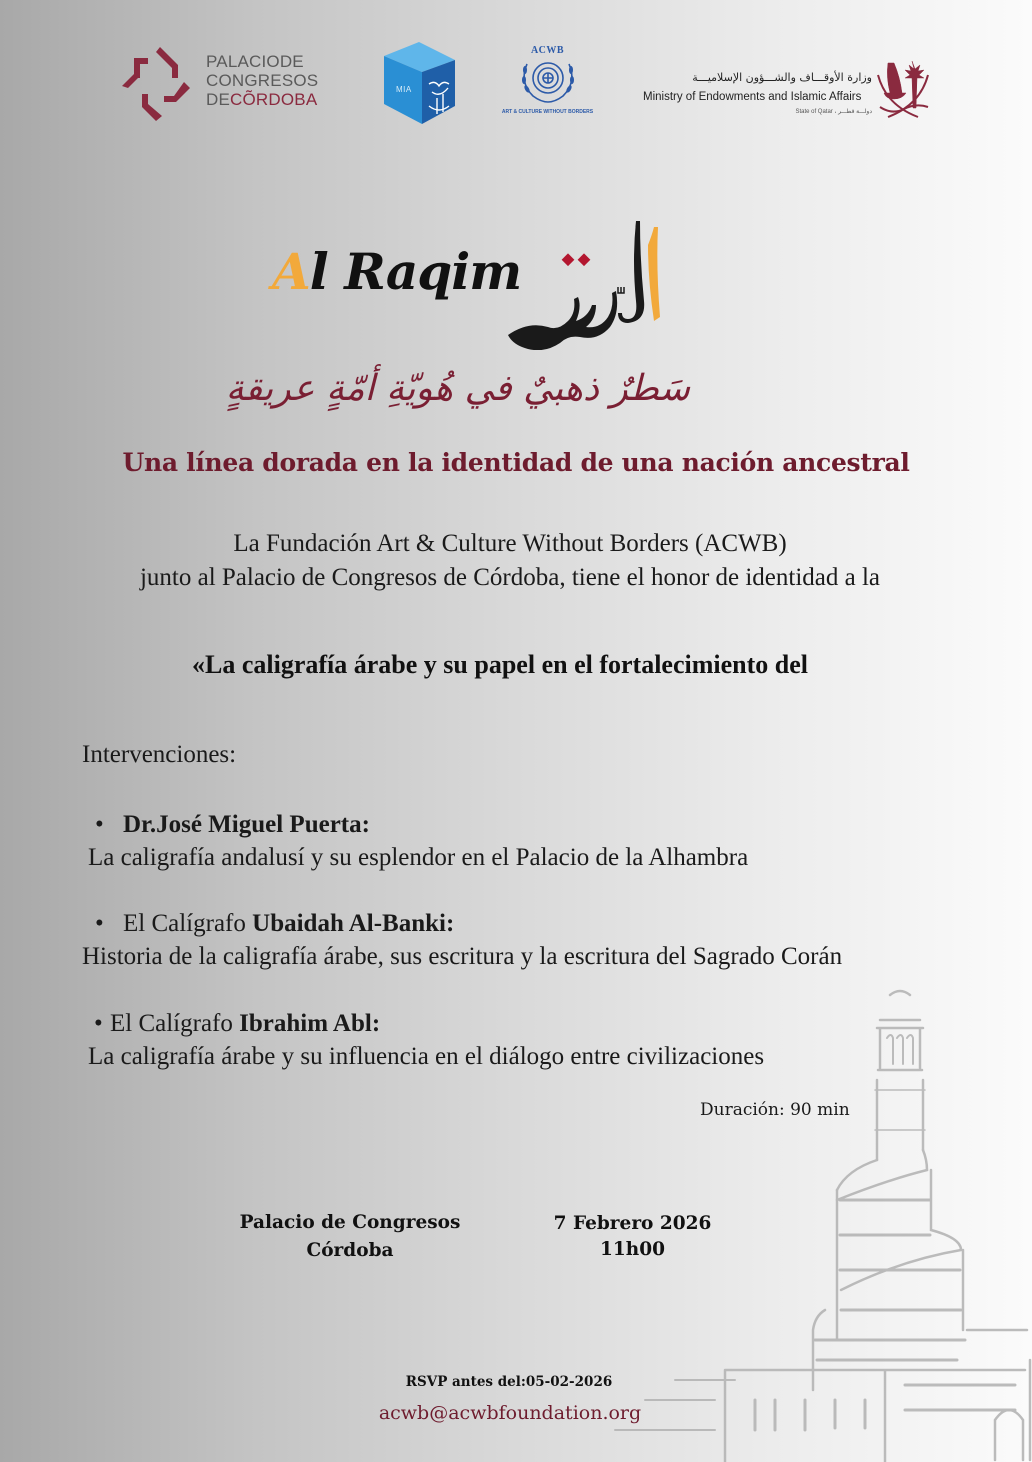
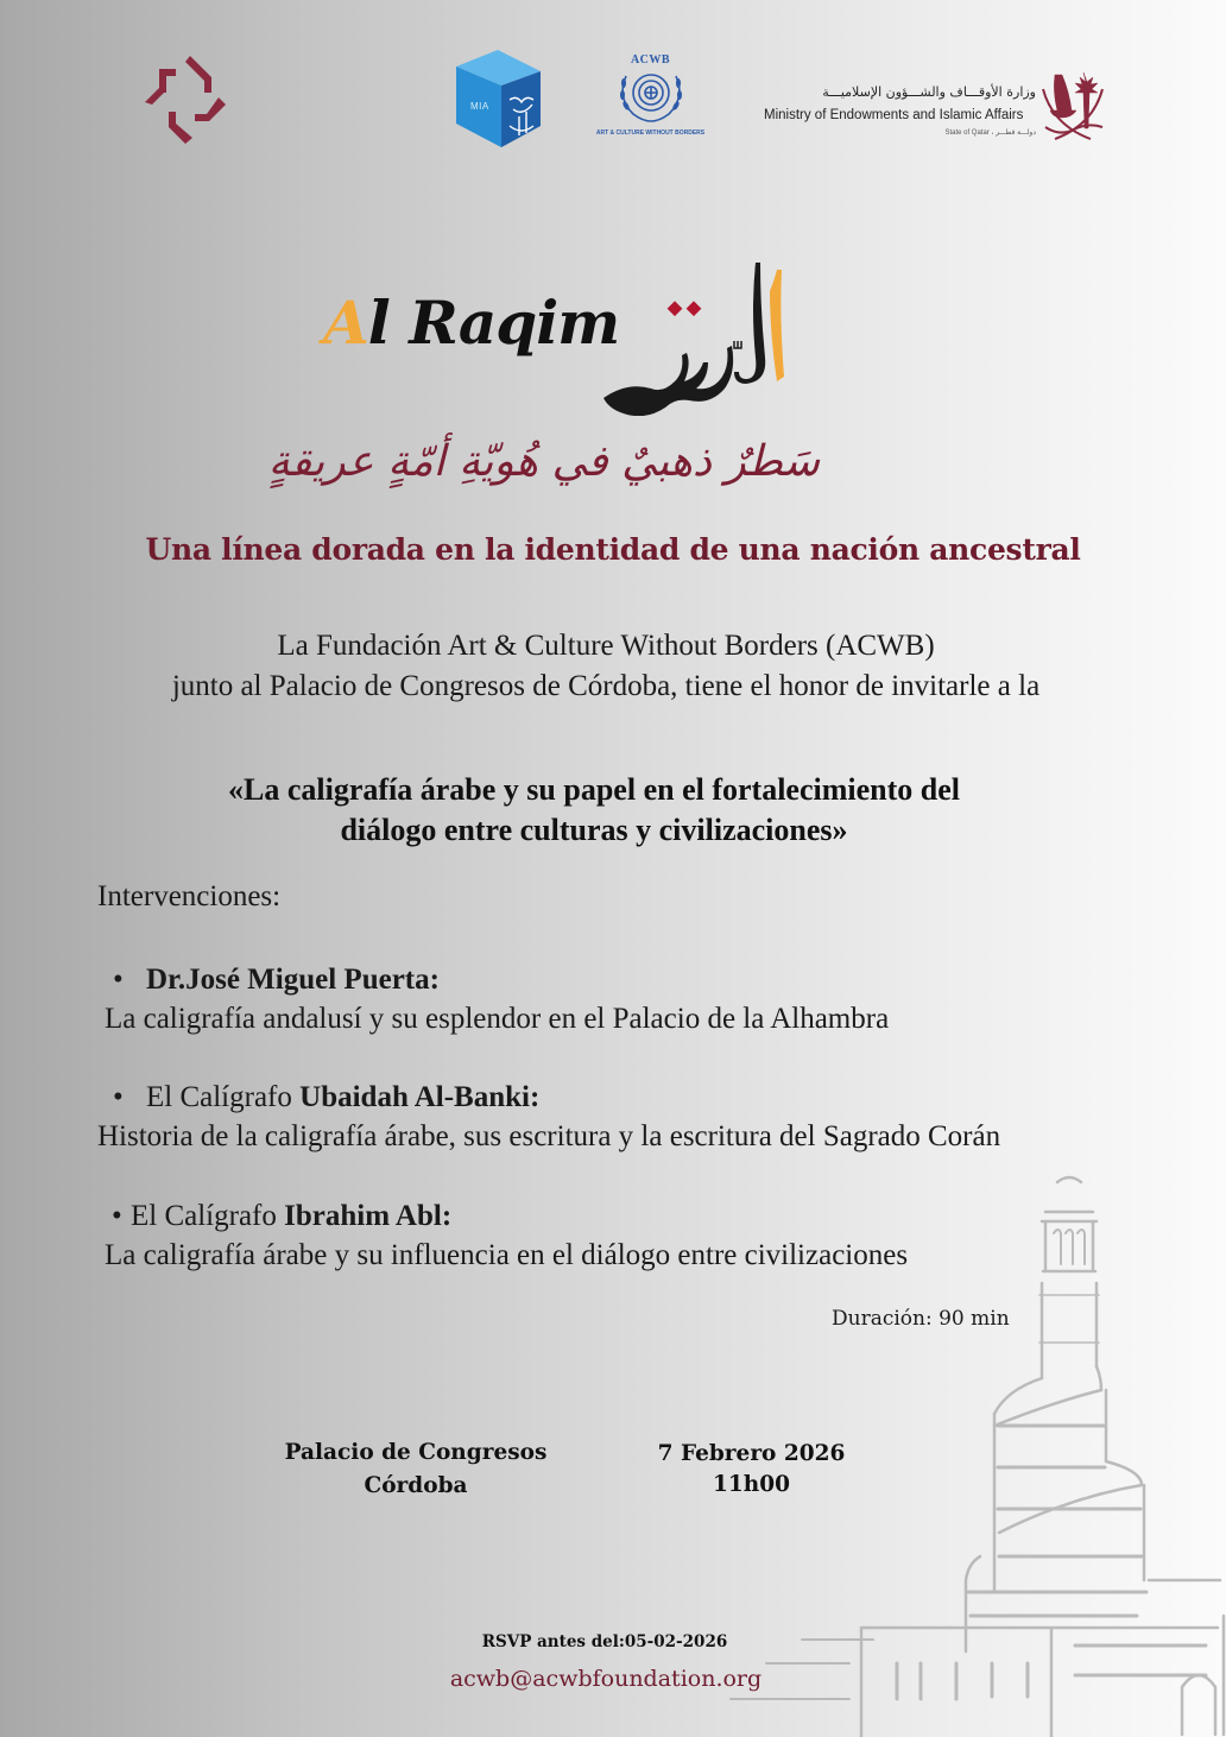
- PALACIODE
- CONGRESOS
- DECÕRDOBA
  MIA
  ACWB
  وزارة الأوقـــاف والشـــؤون الإسلاميـــة
  Ministry of Endowments and Islamic Affairs
  Al Raqim
  سَطرٌ ذهبيٌ في هُويّةِ أمّةٍ عريقةٍ
  Una línea dorada en la identidad de una nación ancestral
  La Fundación Art & Culture Without Borders (ACWB)
- junto al Palacio de Congresos de Córdoba, tiene el honor de identidad a la
+ junto al Palacio de Congresos de Córdoba, tiene el honor de invitarle a la
  «La caligrafía árabe y su papel en el fortalecimiento del
+ diálogo entre culturas y civilizaciones»
  Intervenciones:
  • Dr.José Miguel Puerta:
  La caligrafía andalusí y su esplendor en el Palacio de la Alhambra
  • El Calígrafo Ubaidah Al-Banki:
  Historia de la caligrafía árabe, sus escritura y la escritura del Sagrado Corán
  • El Calígrafo Ibrahim Abl:
  La caligrafía árabe y su influencia en el diálogo entre civilizaciones
  Duración: 90 min
  Palacio de Congresos
  Córdoba
  7 Febrero 2026
  11h00
  RSVP antes del:05-02-2026
  acwb@acwbfoundation.org
